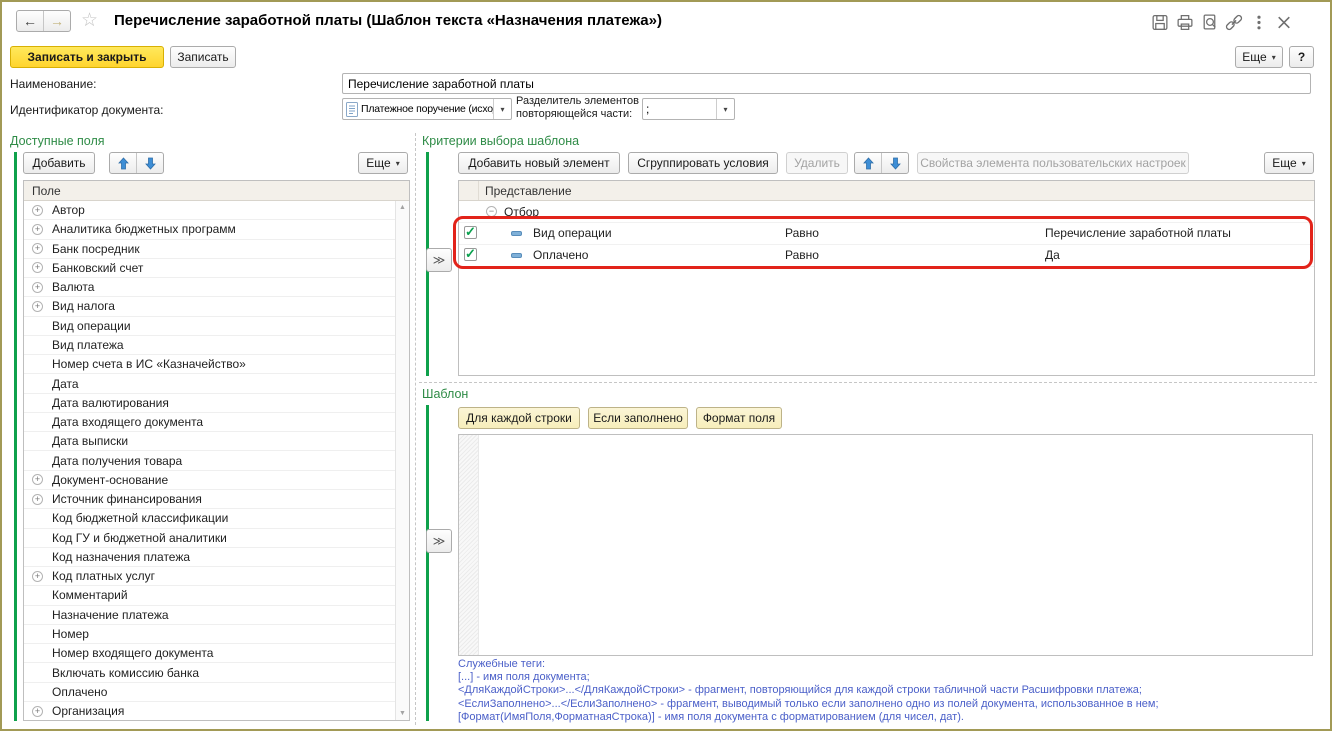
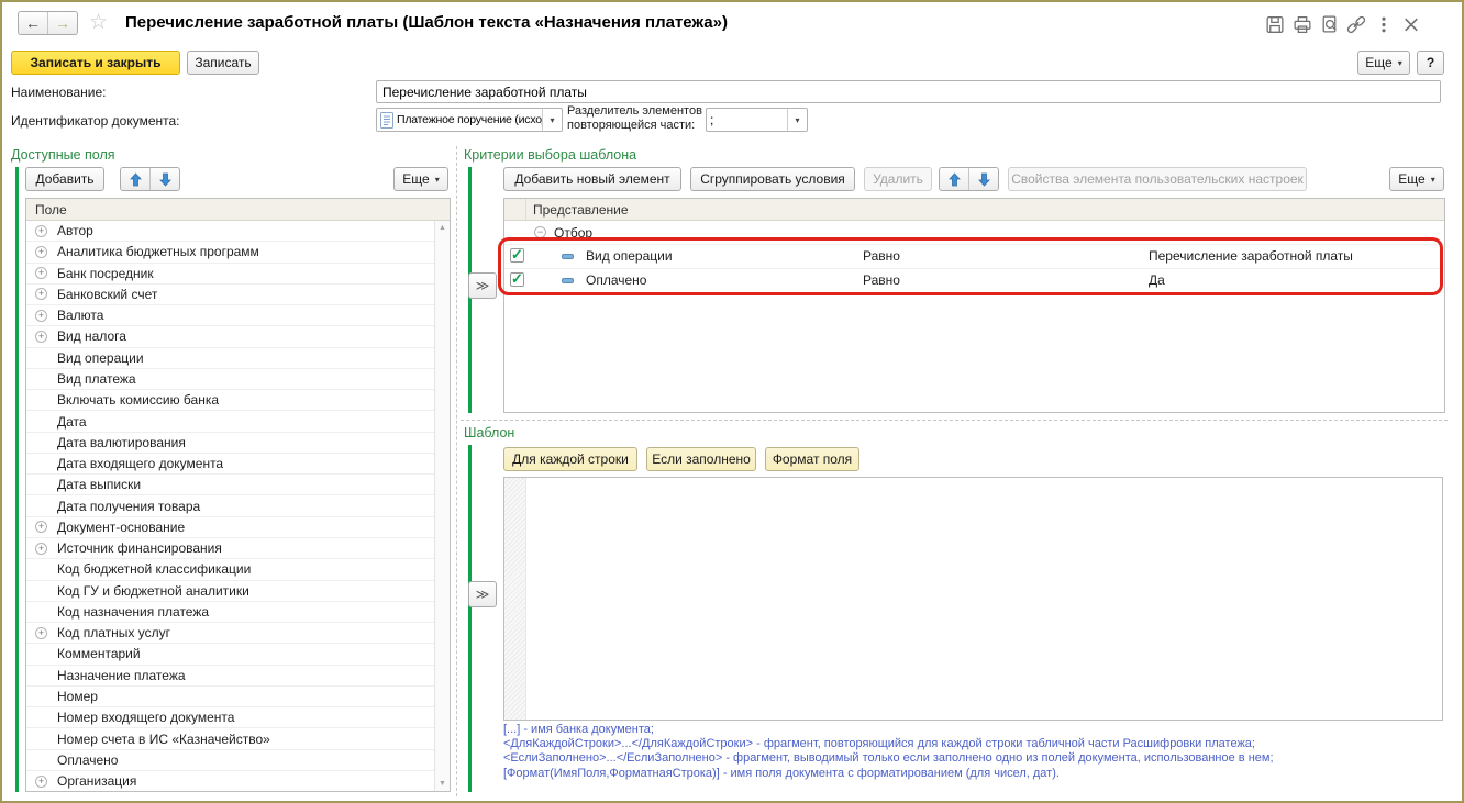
  ←
  →
  ☆
  Перечисление заработной платы (Шаблон текста «Назначения платежа»)
  Записать и закрыть
  Записать
  Еще
  ▾
  ?
  Наименование:
  Перечисление заработной платы
  Идентификатор документа:
  Платежное поручение (исхо
  ▾
  Разделитель элементов
  повторяющейся части:
  ;
  ▾
  Доступные поля
  Добавить
  Еще
  ▾
  Поле
  +
  Автор
  +
  Аналитика бюджетных программ
  +
  Банк посредник
  +
  Банковский счет
  +
  Валюта
  +
  Вид налога
  Вид операции
  Вид платежа
- Номер счета в ИС «Казначейство»
+ Включать комиссию банка
  Дата
  Дата валютирования
  Дата входящего документа
  Дата выписки
  Дата получения товара
  +
  Документ-основание
  +
  Источник финансирования
  Код бюджетной классификации
  Код ГУ и бюджетной аналитики
  Код назначения платежа
  +
  Код платных услуг
  Комментарий
  Назначение платежа
  Номер
  Номер входящего документа
- Включать комиссию банка
+ Номер счета в ИС «Казначейство»
  Оплачено
  +
  Организация
  Критерии выбора шаблона
  Добавить новый элемент
  Сгруппировать условия
  Удалить
  Свойства элемента пользовательских настроек
  Еще
  ▾
  Представление
  −
  Отбор
  ✓
  Вид операции
  Равно
  Перечисление заработной платы
  ✓
  Оплачено
  Равно
  Да
  ≫
  Шаблон
  Для каждой строки
  Если заполнено
  Формат поля
  ≫
- Служебные теги:
- [...] - имя поля документа;
+ [...] - имя банка документа;
  <ДляКаждойСтроки>...</ДляКаждойСтроки> - фрагмент, повторяющийся для каждой строки табличной части Расшифровки платежа;
  <ЕслиЗаполнено>...</ЕслиЗаполнено> - фрагмент, выводимый только если заполнено одно из полей документа, использованное в нем;
  [Формат(ИмяПоля,ФорматнаяСтрока)] - имя поля документа с форматированием (для чисел, дат).
